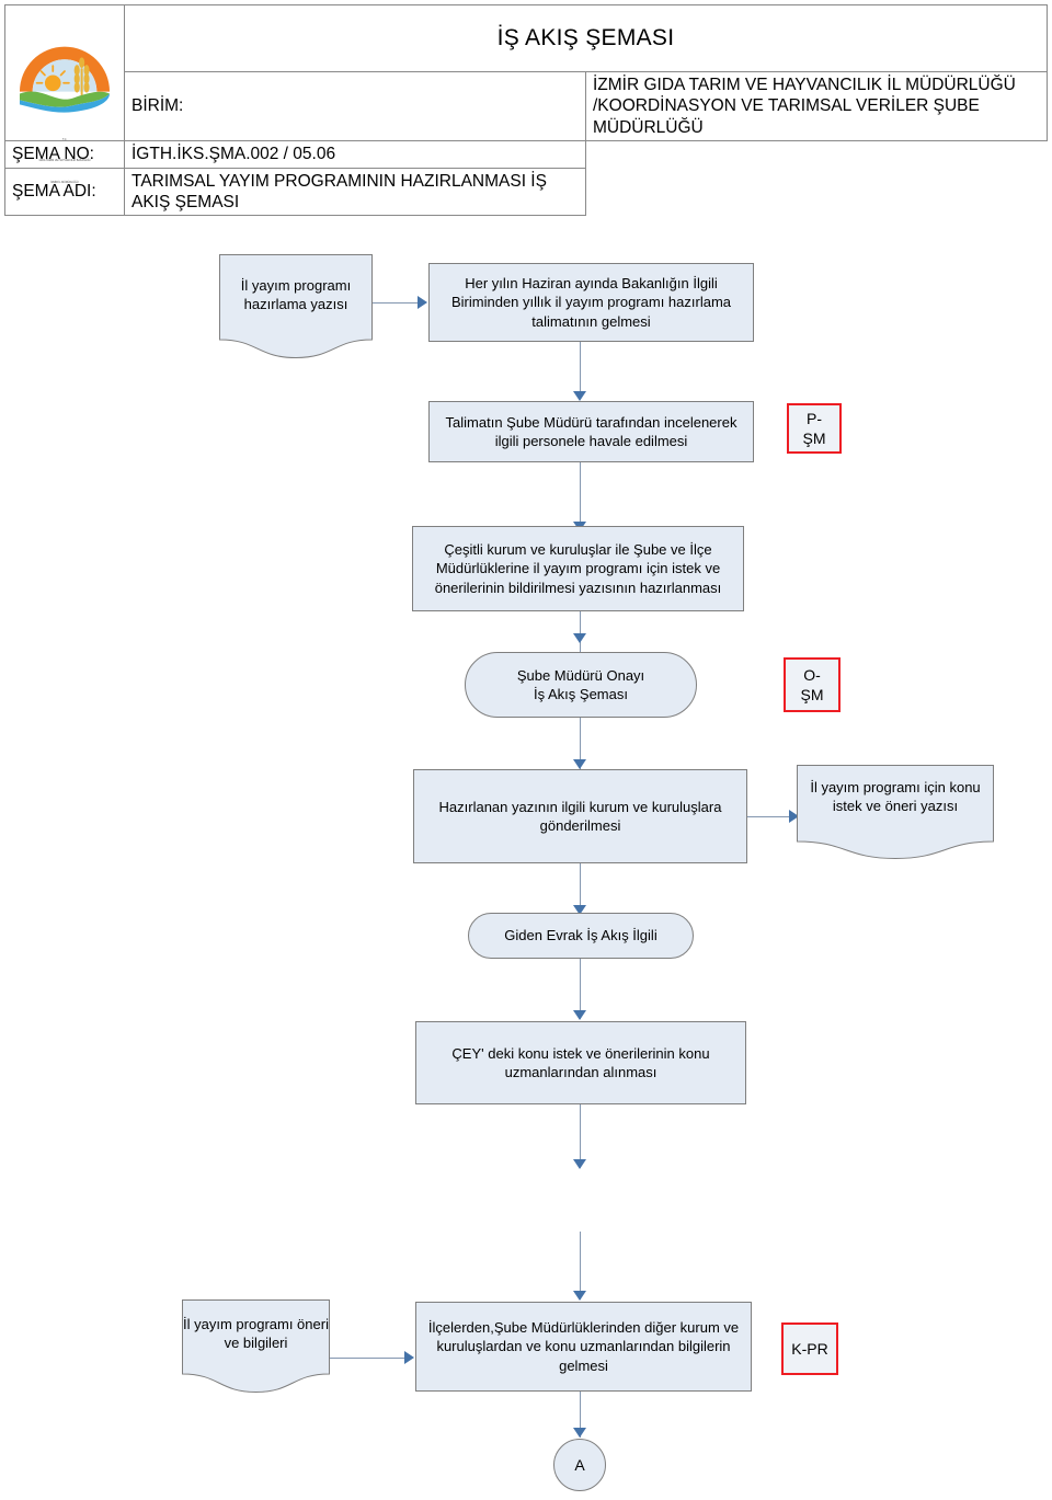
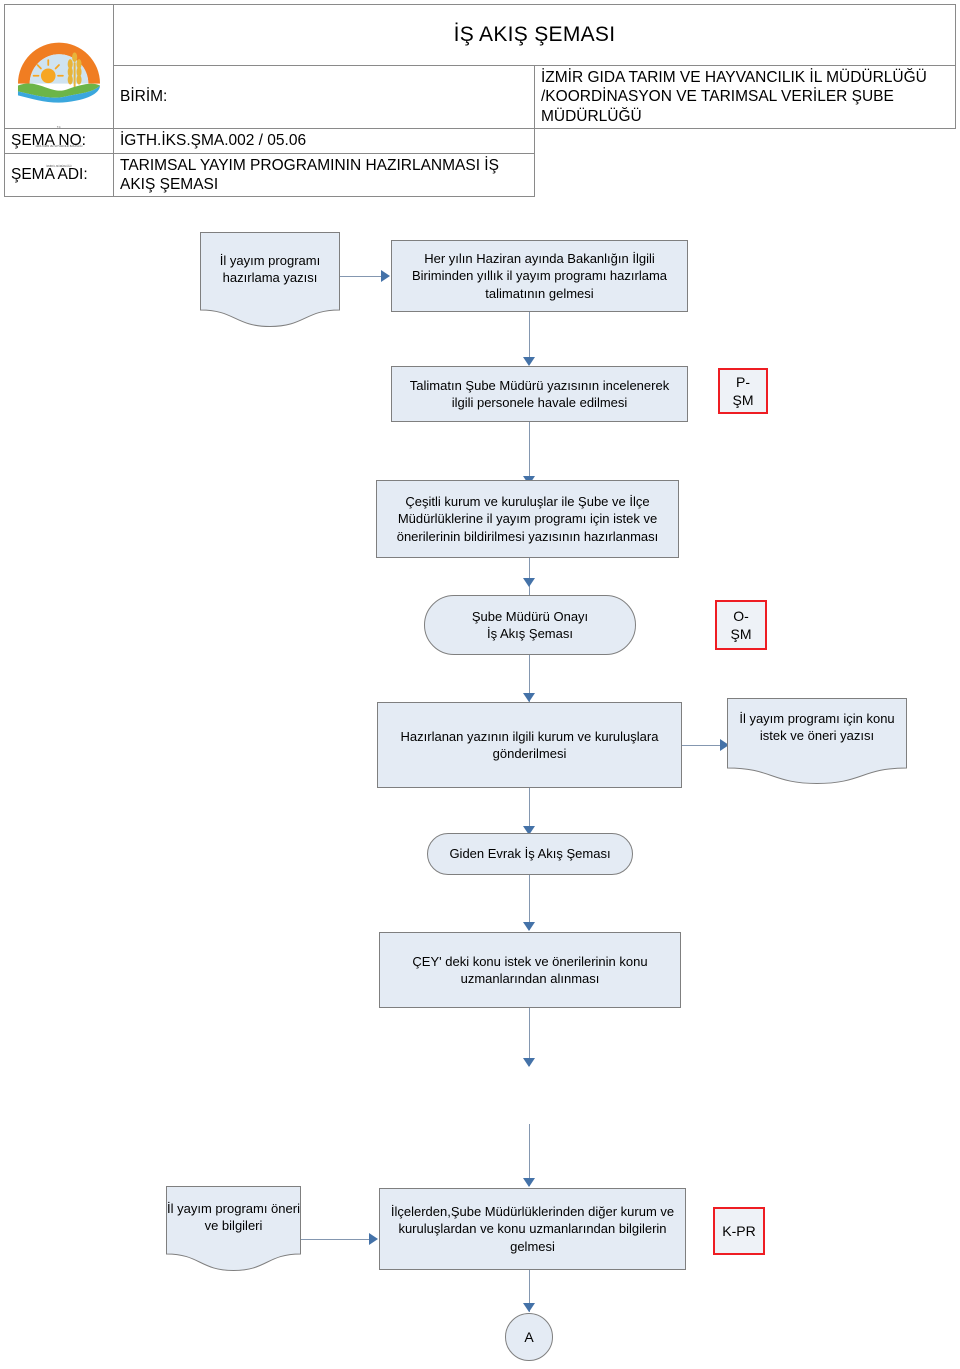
  BİRİM:	İZMİR GIDA TARIM VE HAYVANCILIK İL MÜDÜRLÜĞÜ /KOORDİNASYON VE TARIMSAL VERİLER ŞUBE MÜDÜRLÜĞÜ
  ŞEMA NO:	İGTH.İKS.ŞMA.002 / 05.06
  ŞEMA ADI:	TARIMSAL YAYIM PROGRAMININ HAZIRLANMASI İŞ AKIŞ ŞEMASI
  İl yayım programı hazırlama yazısı
  Her yılın Haziran ayında Bakanlığın İlgili Biriminden yıllık il yayım programı hazırlama talimatının gelmesi
- Talimatın Şube Müdürü tarafından incelenerek ilgili personele havale edilmesi
+ Talimatın Şube Müdürü yazısının incelenerek ilgili personele havale edilmesi
  P-ŞM
  Çeşitli kurum ve kuruluşlar ile Şube ve İlçe Müdürlüklerine il yayım programı için istek ve önerilerinin bildirilmesi yazısının hazırlanması
  Şube Müdürü Onayı
  İş Akış Şeması
  O-ŞM
  Hazırlanan yazının ilgili kurum ve kuruluşlara gönderilmesi
  İl yayım programı için konu istek ve öneri yazısı
- Giden Evrak İş Akış İlgili
+ Giden Evrak İş Akış Şeması
  ÇEY' deki konu istek ve önerilerinin konu uzmanlarından alınması
  İl yayım programı öneri ve bilgileri
  İlçelerden,Şube Müdürlüklerinden diğer kurum ve kuruluşlardan ve konu uzmanlarından bilgilerin gelmesi
  K-PR
  A
